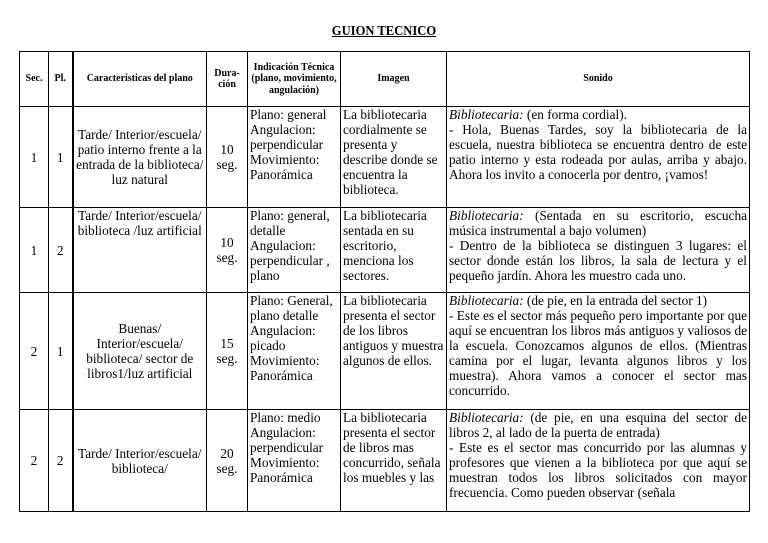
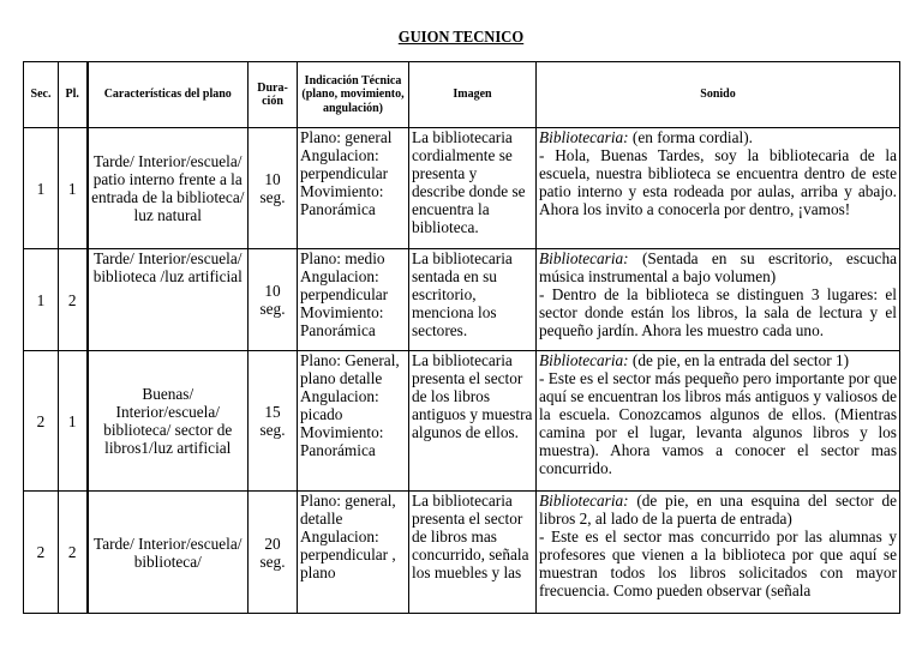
  GUION TECNICO
  Sec.	Pl.	Características del plano	Dura-ción	Indicación Técnica (plano, movimiento, angulación)	Imagen	Sonido
  1	1	Tarde/ Interior/escuela/ patio interno frente a la entrada de la biblioteca/ luz natural	10 seg.	Plano: general Angulacion: perpendicular Movimiento: Panorámica	La bibliotecaria cordialmente se presenta y describe donde se encuentra la biblioteca.	Bibliotecaria: (en forma cordial). - Hola, Buenas Tardes, soy la bibliotecaria de la escuela, nuestra biblioteca se encuentra dentro de este patio interno y esta rodeada por aulas, arriba y abajo. Ahora los invito a conocerla por dentro, ¡vamos!
- 1	2	Tarde/ Interior/escuela/ biblioteca /luz artificial	10 seg.	Plano: general, detalle Angulacion: perpendicular , plano	La bibliotecaria sentada en su escritorio, menciona los sectores.	Bibliotecaria: (Sentada en su escritorio, escucha música instrumental a bajo volumen) - Dentro de la biblioteca se distinguen 3 lugares: el sector donde están los libros, la sala de lectura y el pequeño jardín. Ahora les muestro cada uno.
+ 1	2	Tarde/ Interior/escuela/ biblioteca /luz artificial	10 seg.	Plano: medio Angulacion: perpendicular Movimiento: Panorámica	La bibliotecaria sentada en su escritorio, menciona los sectores.	Bibliotecaria: (Sentada en su escritorio, escucha música instrumental a bajo volumen) - Dentro de la biblioteca se distinguen 3 lugares: el sector donde están los libros, la sala de lectura y el pequeño jardín. Ahora les muestro cada uno.
  2	1	Buenas/ Interior/escuela/ biblioteca/ sector de libros1/luz artificial	15 seg.	Plano: General, plano detalle Angulacion: picado Movimiento: Panorámica	La bibliotecaria presenta el sector de los libros antiguos y muestra algunos de ellos.	Bibliotecaria: (de pie, en la entrada del sector 1) - Este es el sector más pequeño pero importante por que aquí se encuentran los libros más antiguos y valiosos de la escuela. Conozcamos algunos de ellos. (Mientras camina por el lugar, levanta algunos libros y los muestra). Ahora vamos a conocer el sector mas concurrido.
- 2	2	Tarde/ Interior/escuela/ biblioteca/	20 seg.	Plano: medio Angulacion: perpendicular Movimiento: Panorámica	La bibliotecaria presenta el sector de libros mas concurrido, señala los muebles y las	Bibliotecaria: (de pie, en una esquina del sector de libros 2, al lado de la puerta de entrada) - Este es el sector mas concurrido por las alumnas y profesores que vienen a la biblioteca por que aquí se muestran todos los libros solicitados con mayor frecuencia. Como pueden observar (señala
+ 2	2	Tarde/ Interior/escuela/ biblioteca/	20 seg.	Plano: general, detalle Angulacion: perpendicular , plano	La bibliotecaria presenta el sector de libros mas concurrido, señala los muebles y las	Bibliotecaria: (de pie, en una esquina del sector de libros 2, al lado de la puerta de entrada) - Este es el sector mas concurrido por las alumnas y profesores que vienen a la biblioteca por que aquí se muestran todos los libros solicitados con mayor frecuencia. Como pueden observar (señala
